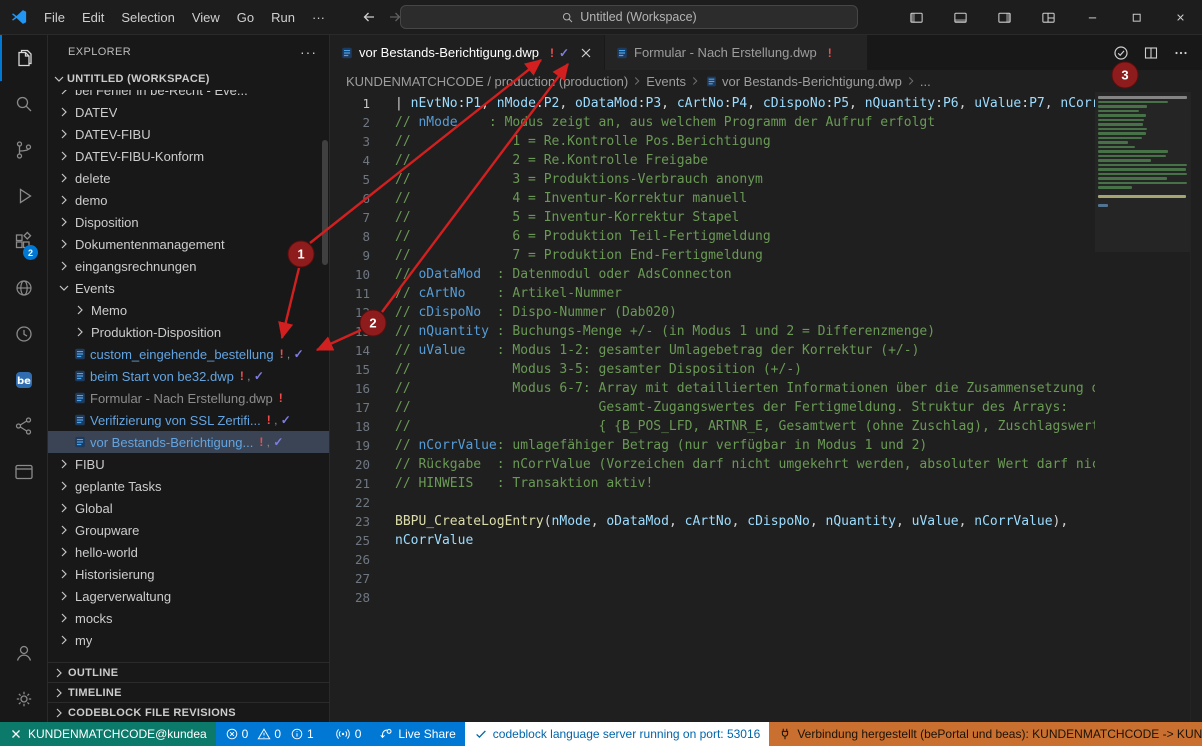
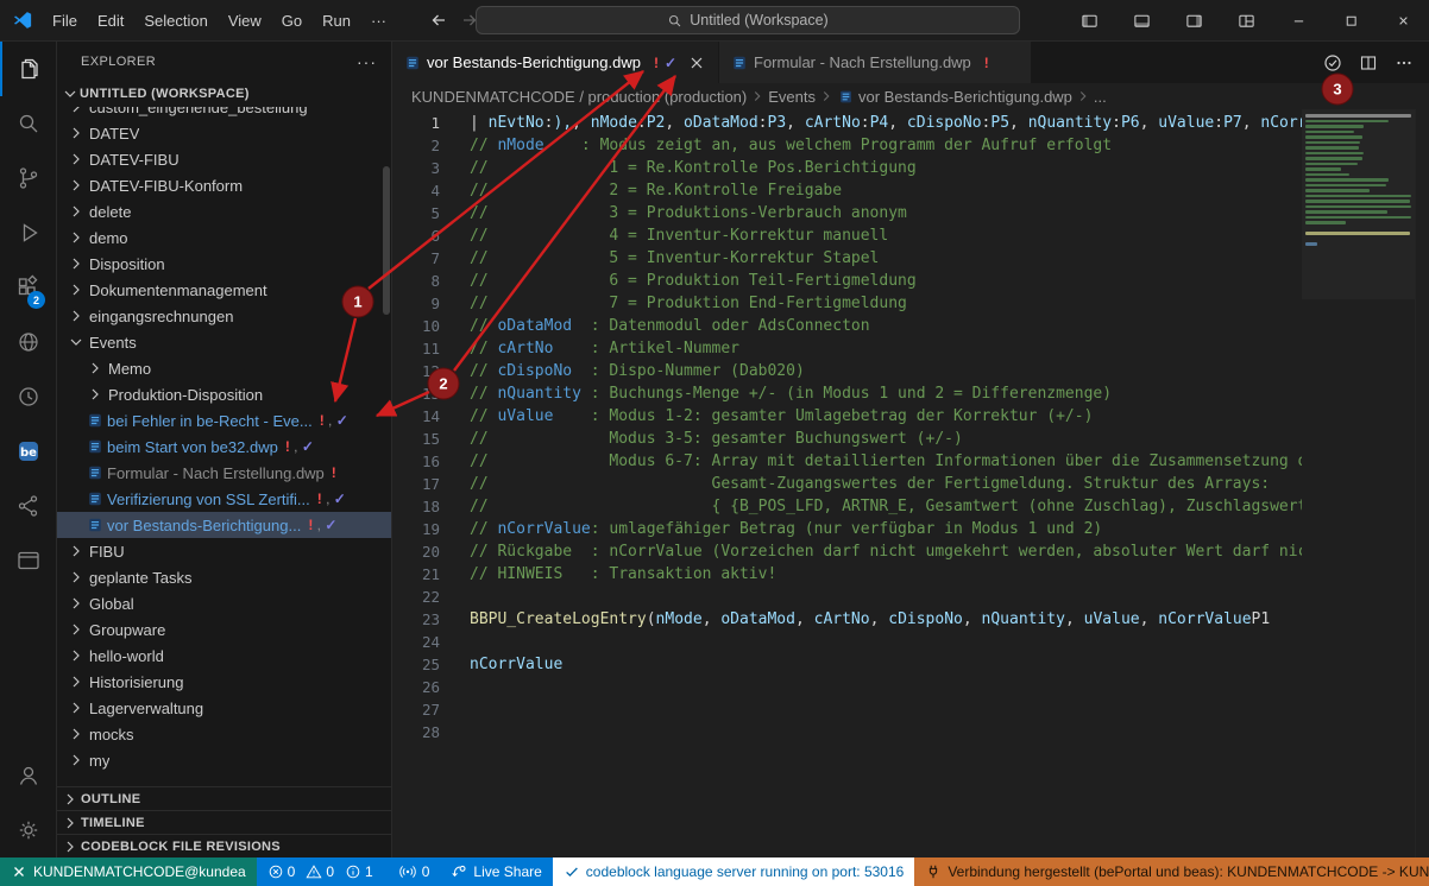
  File
  Edit
  Selection
  View
  Go
  Run
  ···
  Untitled (Workspace)
  2
  be
  EXPLORER
  ···
  UNTITLED (WORKSPACE)
- bei Fehler in be-Recht - Eve...
+ custom_eingehende_bestellung
  DATEV
  DATEV-FIBU
  DATEV-FIBU-Konform
  delete
  demo
  Disposition
  Dokumentenmanagement
  eingangsrechnungen
  Events
  Memo
  Produktion-Disposition
- custom_eingehende_bestellung
+ bei Fehler in be-Recht - Eve...
  !
  ,
  ✓
  beim Start von be32.dwp
  !
  ,
  ✓
  Formular - Nach Erstellung.dwp
  !
  Verifizierung von SSL Zertifi...
  !
  ,
  ✓
  vor Bestands-Berichtigung...
  !
  ,
  ✓
  FIBU
  geplante Tasks
  Global
  Groupware
  hello-world
  Historisierung
  Lagerverwaltung
  mocks
  my
  OUTLINE
  TIMELINE
  CODEBLOCK FILE REVISIONS
  vor Bestands-Berichtigung.dwp
  !
  ✓
  Formular - Nach Erstellung.dwp
  !
  KUNDENMATCHCODE / production (production)
  Events
  vor Bestands-Berichtigung.dwp
  ...
  1
- | nEvtNo:P1 nMode P2, oDataMod:P3, cArtNo:P4, cDispoNo:P5, nQuantity:P6, uValue:P7, nCor
+ | nEvtNo:), nMode P2, oDataMod:P3, cArtNo:P4, cDispoNo:P5, nQuantity:P6, uValue:P7, nCor
  2
  // nMode : Mous zeigt an, aus welchem Programm der Aufruf erfolgt
  3
  // 1 = Re.Kontrolle Pos.Berichtigung
  4
  // 2 = Re.Kontrolle Freigabe
  5
  // 3 = Produktions-Verbrauch anonym
  // 4 = Inventur-Korrektur manuell
  7
  // 5 = Inventur-Korrektur Stapel
  8
  // 6 = Produktion Teil-Fertigmeldung
  9
  // 7 = Produktion End-Fertigmeldung
  10
  // oDataMod : Datenmodul oder AdsConnecton
  11
  // cArtNo : Artikel-Nummer
  // cDispoNo : Dispo-Nummer (Dab020)
  // nQuantity : Buchungs-Menge +/- (in Modus 1 und 2 = Differenzmenge)
  14
  // uValue : Modus 1-2: gesamter Umlagebetrag der Korrektur (+/-)
  15
- // Modus 3-5: gesamter Disposition (+/-)
+ // Modus 3-5: gesamter Buchungswert (+/-)
  16
  // Modus 6-7: Array mit detaillierten Informationen über die Zusammensetzung
  17
  // Gesamt-Zugangswertes der Fertigmeldung. Struktur des Arrays:
  18
  // { {B_POS_LFD, ARTNR_E, Gesamtwert (ohne Zuschlag), Zuschlagswer
  19
  // nCorrValue: umlagefähiger Betrag (nur verfügbar in Modus 1 und 2)
  20
  // Rückgabe : nCorrValue (Vorzeichen darf nicht umgekehrt werden, absoluter Wert darf ni
  21
  // HINWEIS : Transaktion aktiv!
  22
  23
- BBPU_CreateLogEntry(nMode, oDataMod, cArtNo, cDispoNo, nQuantity, uValue, nCorrValue),
+ BBPU_CreateLogEntry(nMode, oDataMod, cArtNo, cDispoNo, nQuantity, uValue, nCorrValueP1
+ 24
  25
  nCorrValue
  26
  27
  28
  KUNDENMATCHCODE@kundea
  0
  0
  1
  0
  Live Share
  codeblock language server running on port: 53016
  Verbindung hergestellt (bePortal und beas): KUNDENMATCHCODE -> KUN
  1
  2
  3
